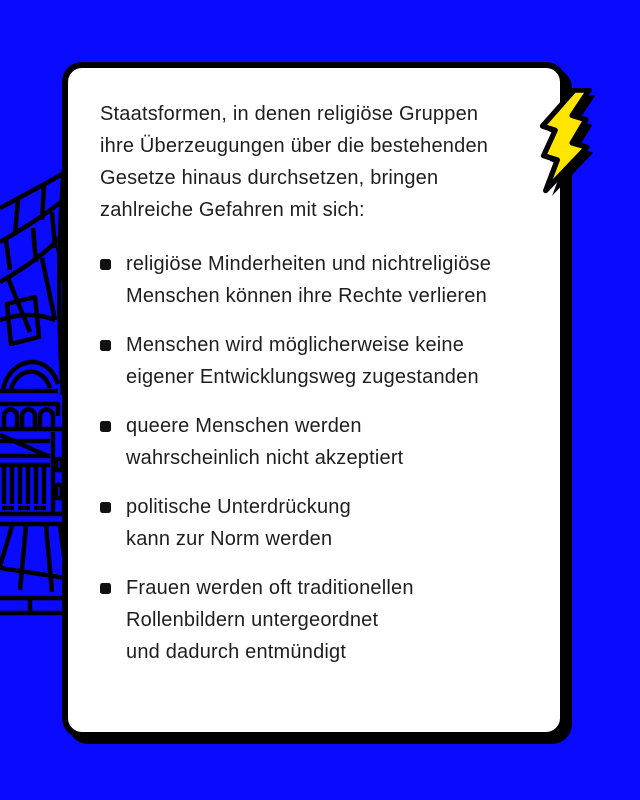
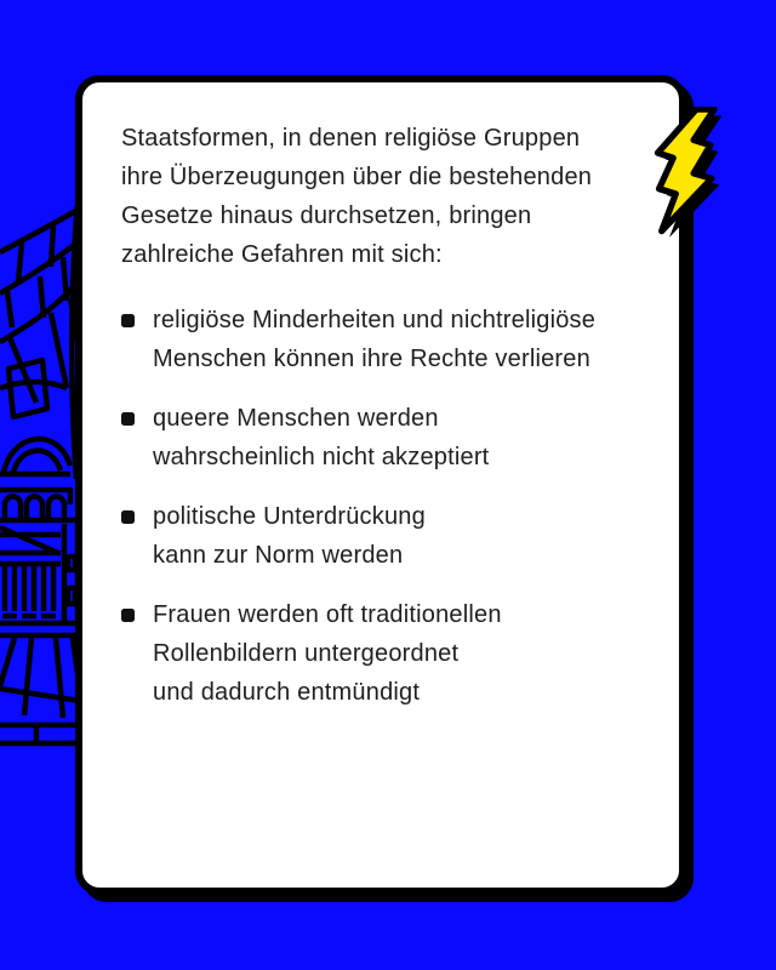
  Staatsformen, in denen religiöse Gruppen
  ihre Überzeugungen über die bestehenden
  Gesetze hinaus durchsetzen, bringen
  zahlreiche Gefahren mit sich:
  religiöse Minderheiten und nichtreligiöse
  Menschen können ihre Rechte verlieren
- Menschen wird möglicherweise keine
- eigener Entwicklungsweg zugestanden
  queere Menschen werden
  wahrscheinlich nicht akzeptiert
  politische Unterdrückung
  kann zur Norm werden
  Frauen werden oft traditionellen
  Rollenbildern untergeordnet
  und dadurch entmündigt
